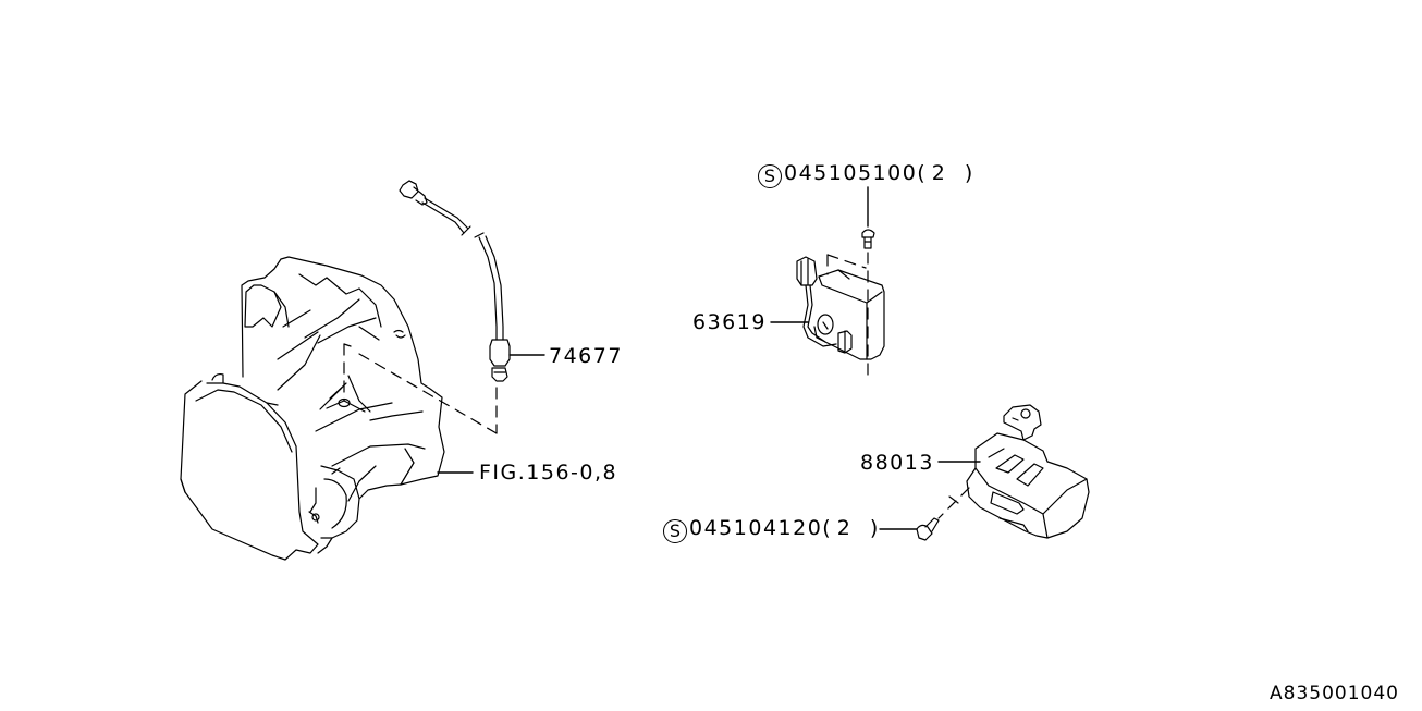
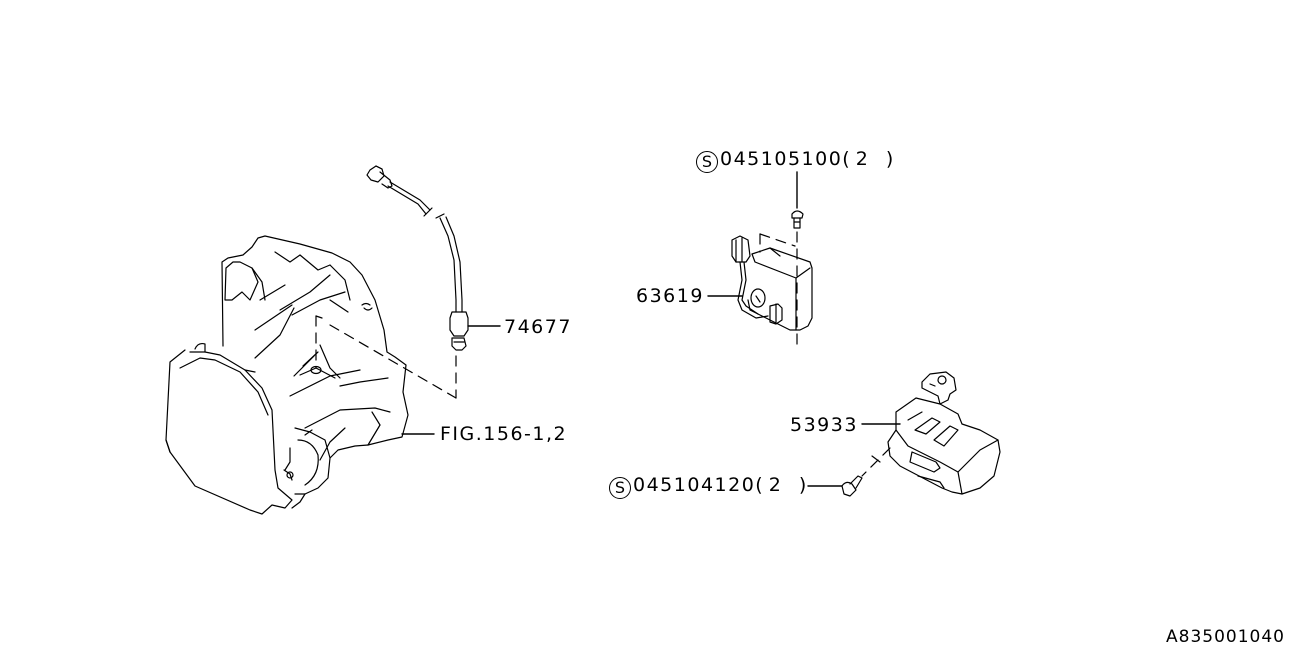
  S 045105100(2 )
  63619
  74677
- 88013
+ 53933
- FIG.156-0,8
+ FIG.156-1,2
  S 045104120(2 )
  A835001040
